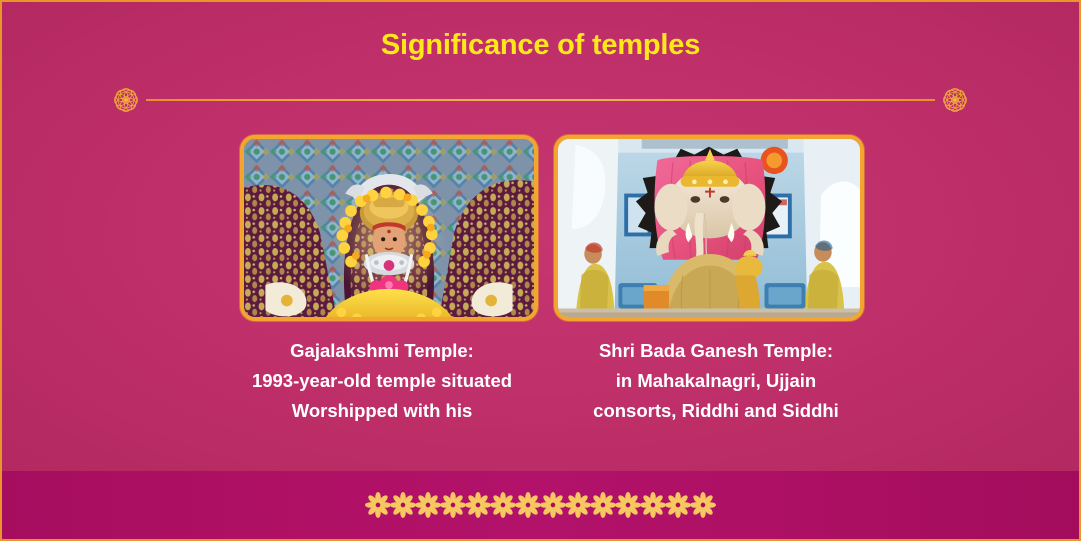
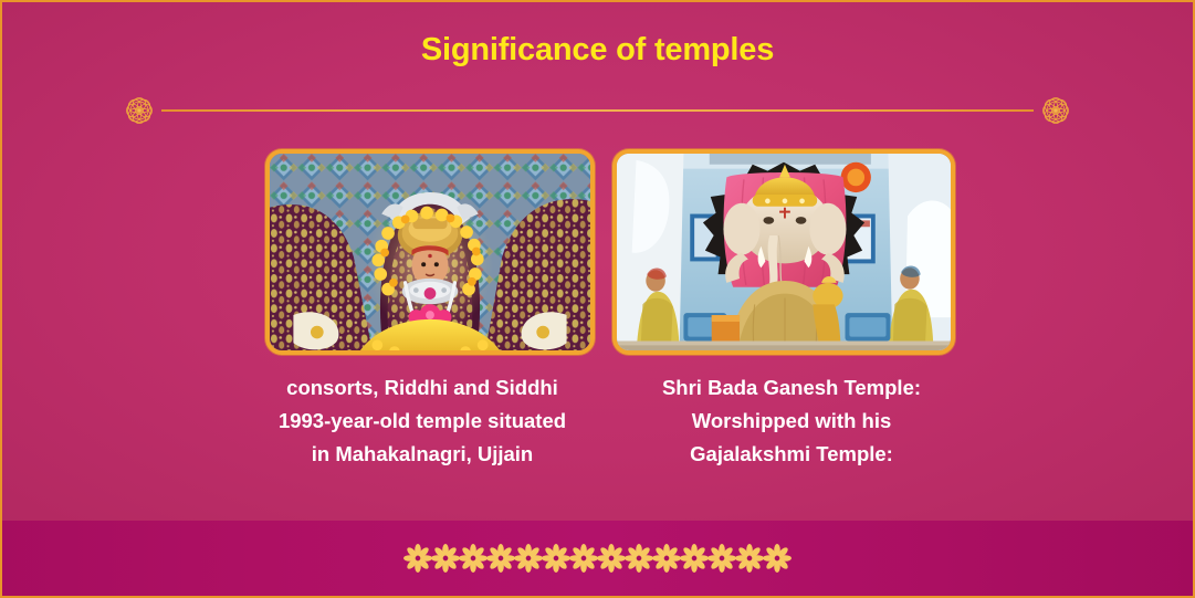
  Significance of temples
- Gajalakshmi Temple:
+ consorts, Riddhi and Siddhi
  1993-year-old temple situated
- Worshipped with his
+ in Mahakalnagri, Ujjain
  Shri Bada Ganesh Temple:
- in Mahakalnagri, Ujjain
+ Worshipped with his
- consorts, Riddhi and Siddhi
+ Gajalakshmi Temple:
